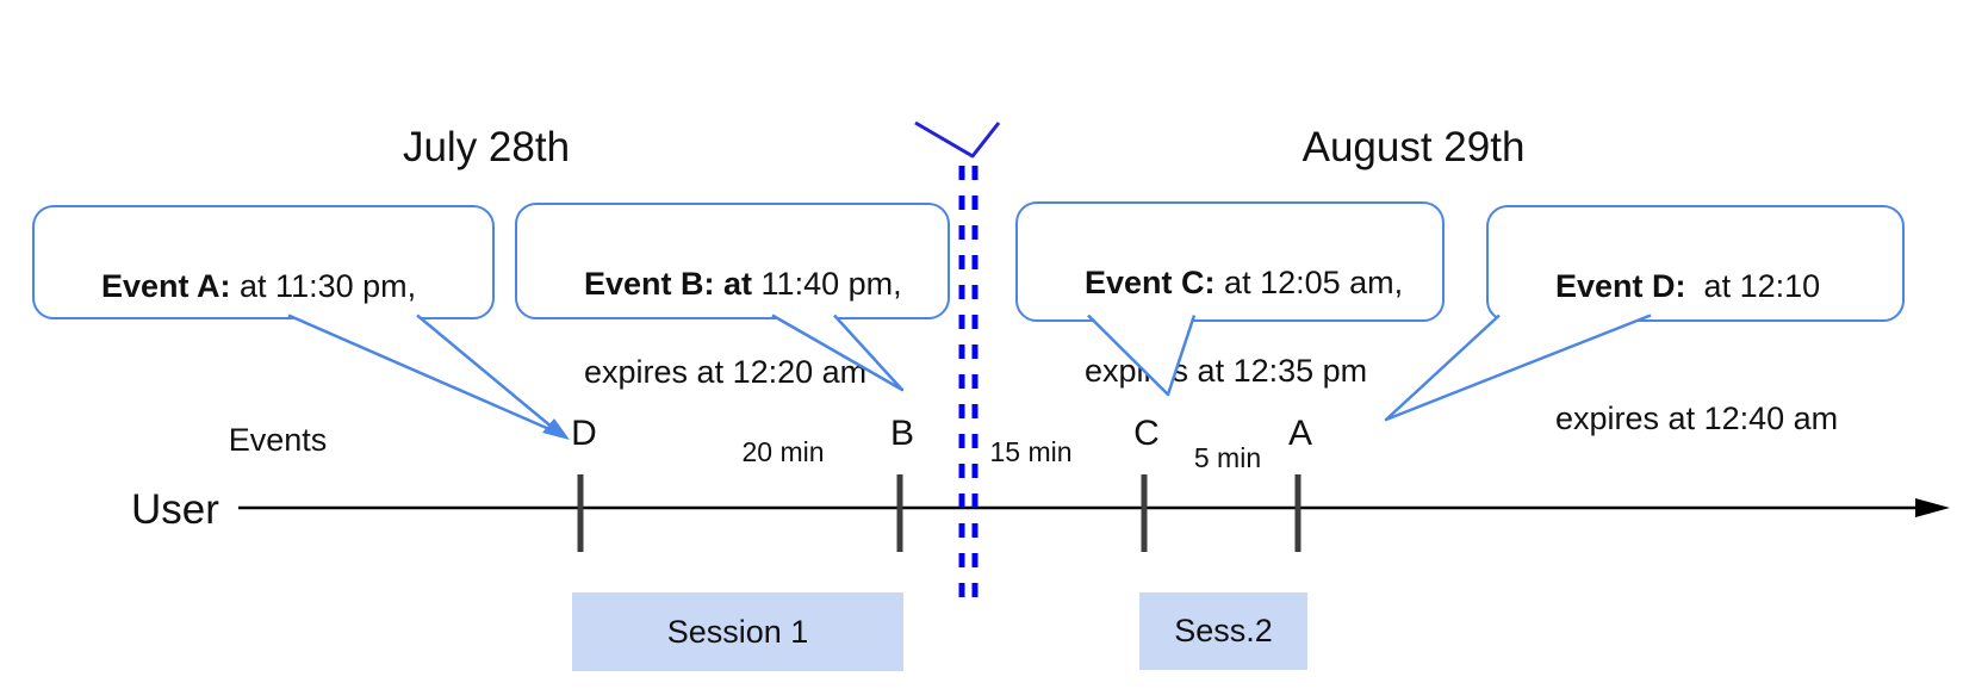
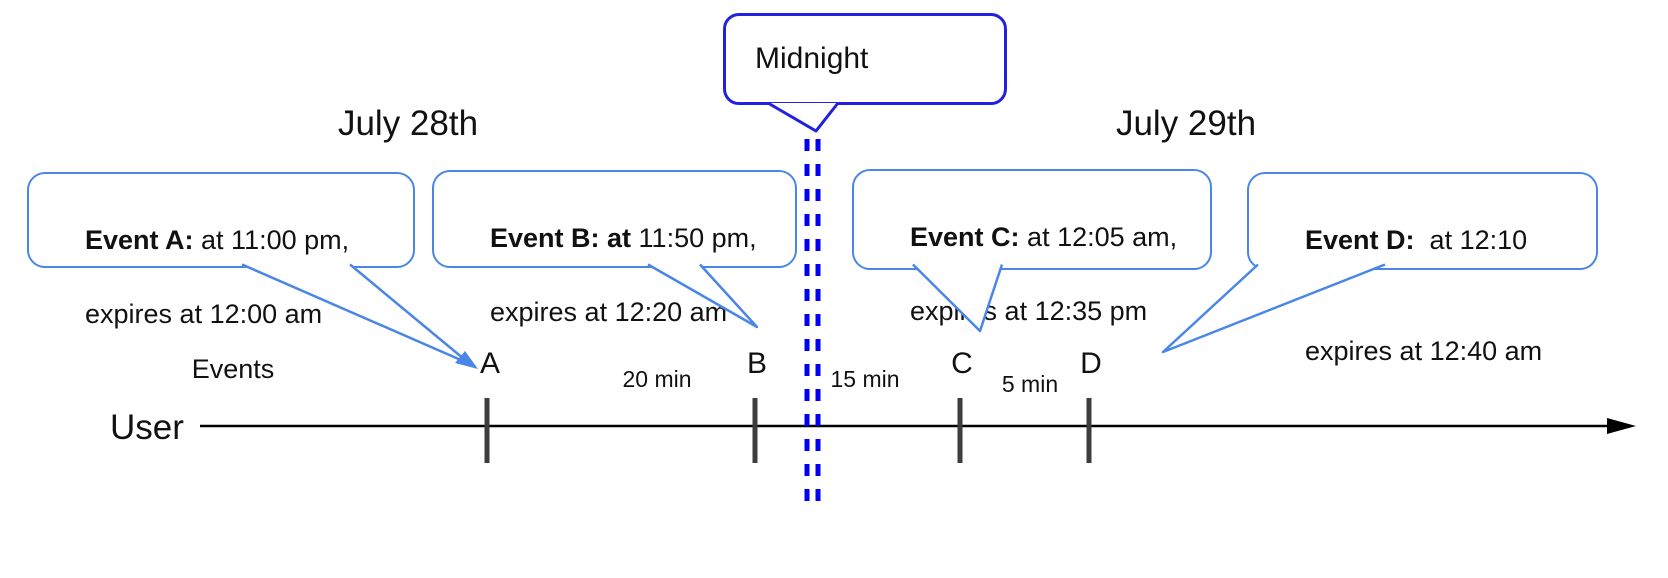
  July 28th
- August 29th
+ July 29th
+ Midnight
- Event A: at 11:30 pm,
+ Event A: at 11:00 pm,
+ expires at 12:00 am
- Event B: at 11:40 pm,
+ Event B: at 11:50 pm,
  expires at 12:20 am
  Event C: at 12:05 am,
  expis at 12:35 pm
  Event D: at 12:10
  expires at 12:40 am
  User
  Events
- D
+ A
  B
  C
- A
+ D
  20 min
  15 min
  5 min
- Session 1
- Sess.2
